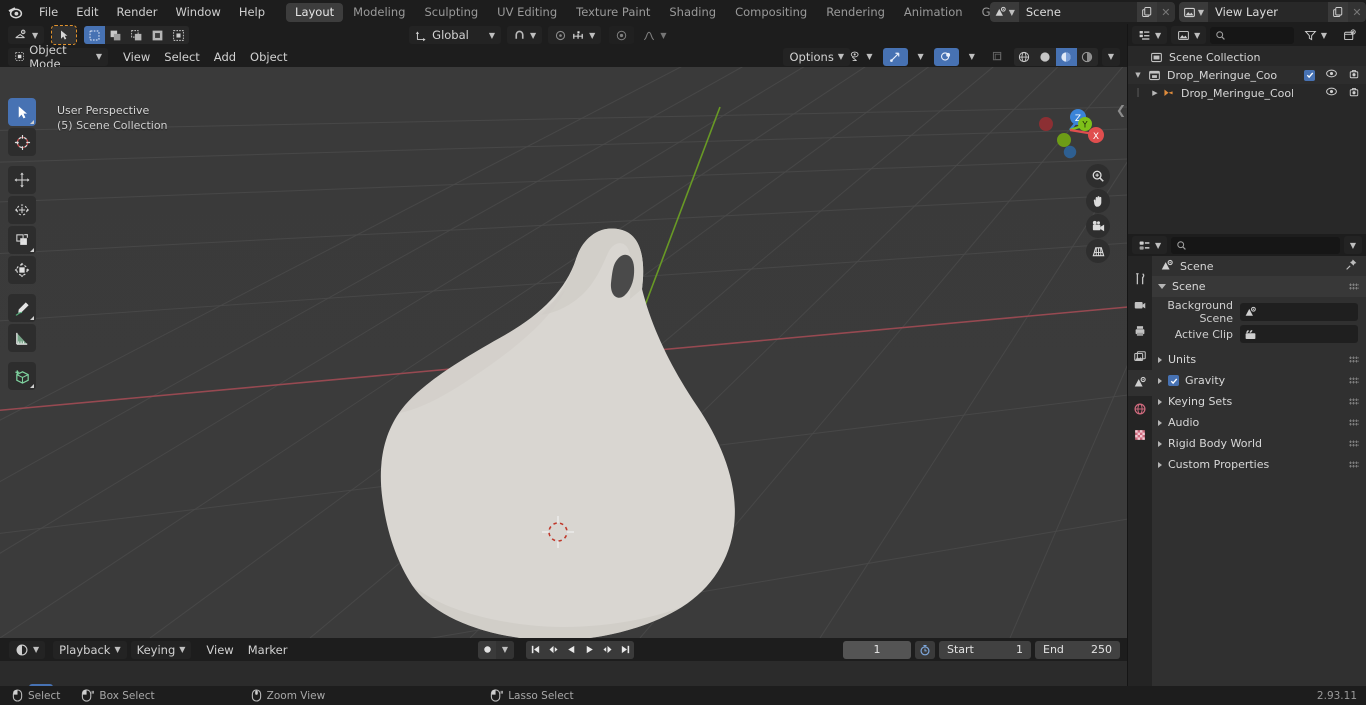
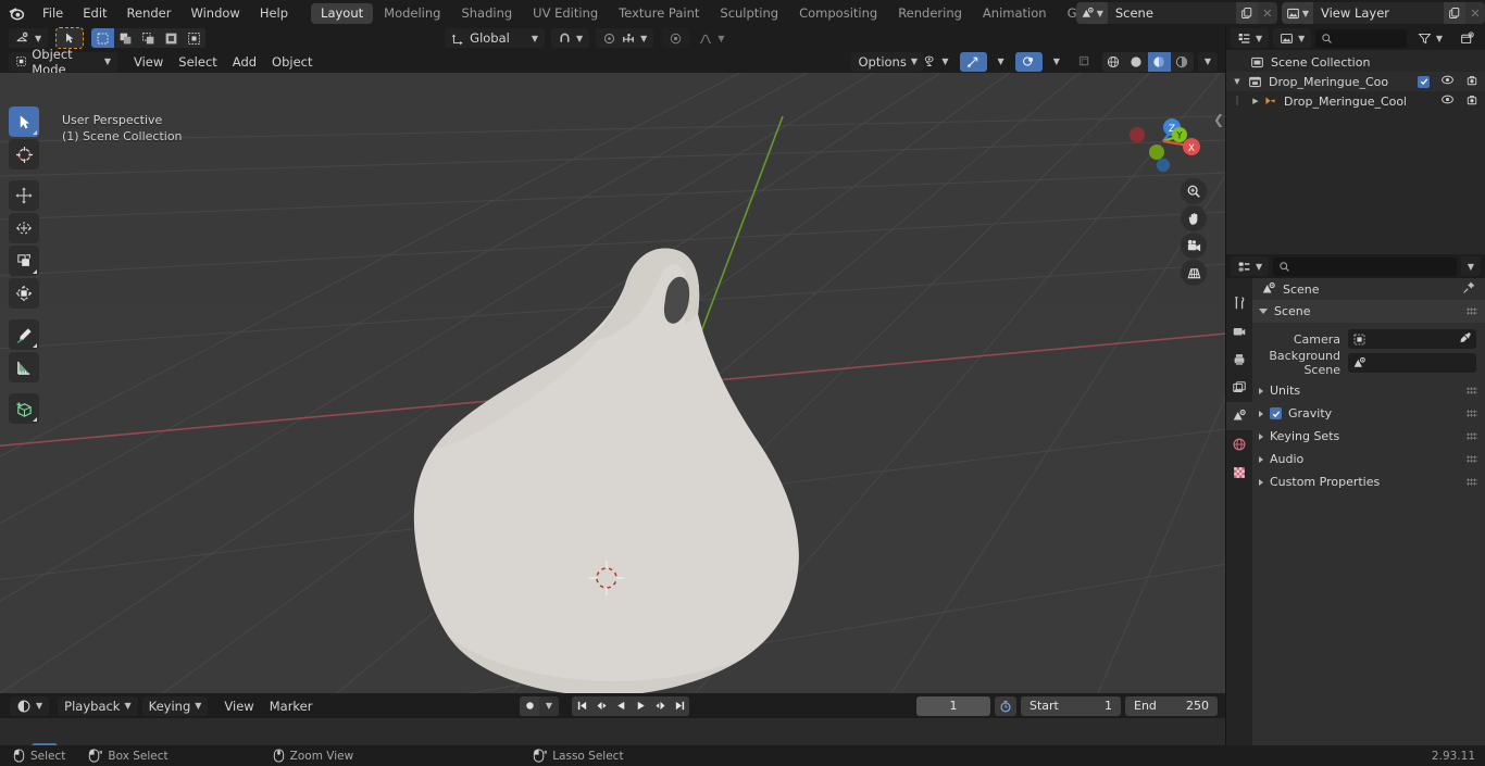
  File
  Edit
  Render
  Window
  Help
  Layout
  Modeling
- Sculpting
+ Shading
  UV Editing
  Texture Paint
- Shading
+ Sculpting
  Compositing
  Rendering
  Animation
  ▼
  Scene
  ✕
  ▼
  View Layer
  ✕
  ▼
  Global
  ▼
  ▼
  ▼
  ▼
  Object Mode
  ▼
  View
  Select
  Add
  Object
  Options
  ▼
  ▼
  ▼
  ▼
  ▼
  User Perspective
- (5) Scene Collection
+ (1) Scene Collection
  Z
  Y
  X
  ❮
  ▼
  Playback
  ▼
  Keying
  ▼
  View
  Marker
  ▼
  1
  Start
  1
  End
  250
  ▼
  ▼
  ▼
  Scene Collection
  ▼
  |
  ▶
  Drop_Meringue_Coo
  ▼
  ▼
  Scene
  Scene
+ Camera
  Background Scene
- Active Clip
  Units
  Gravity
  Keying Sets
  Audio
- Rigid Body World
  Custom Properties
  Select
  Box Select
  Zoom View
  Lasso Select
  2.93.11
